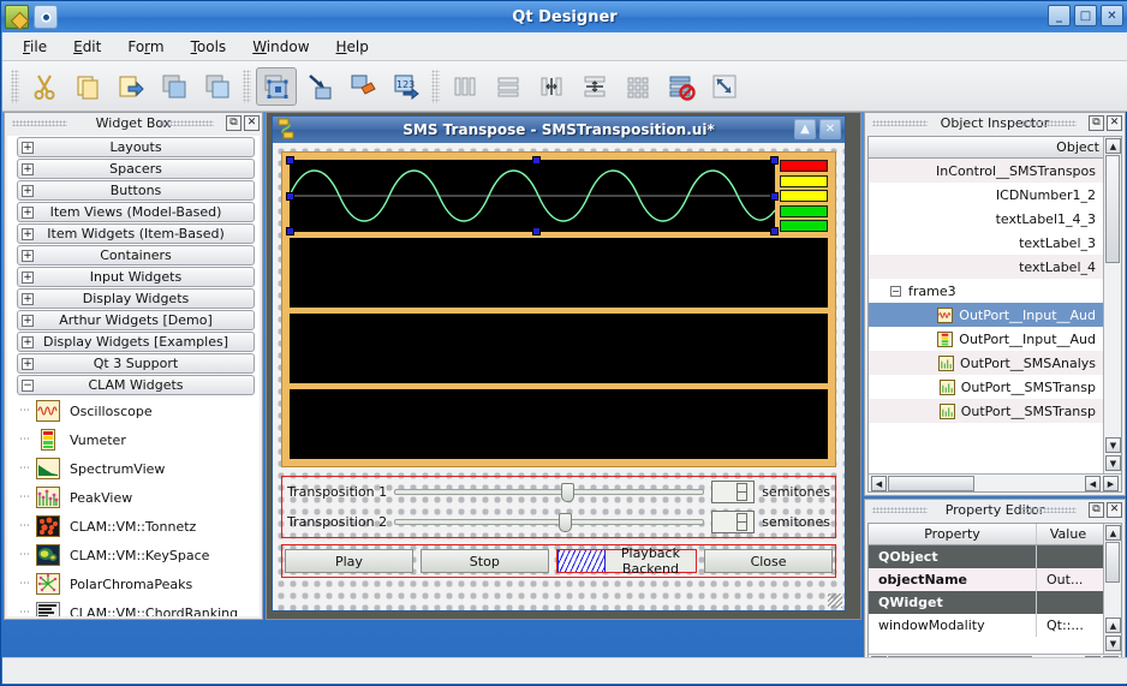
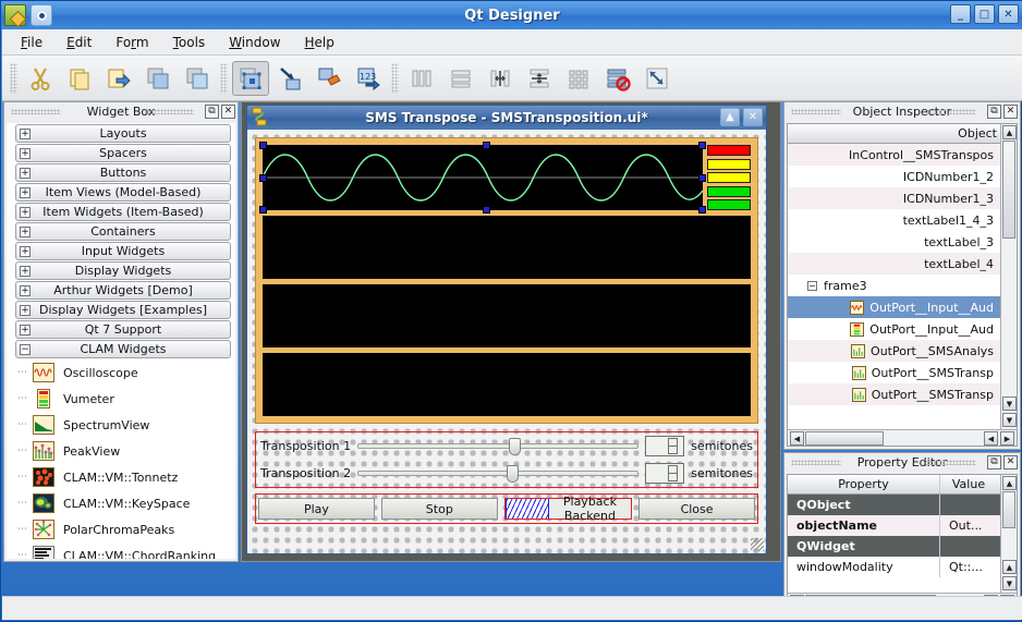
  Qt Designer
  _
  □
  ✕
  File
  Edit
  Form
  Tools
  Window
  Help
  123
  Widget B
  ⧉
  ✕
  +
  Layouts
  +
  Spacers
  +
  Buttons
  +
  Item Views (Model-Based)
  +
  Item Widgets (Item-Based)
  +
  Containers
  +
  Input Widgets
  +
  Display Widgets
  +
  Arthur Widgets [Demo]
  +
  Display Widgets [Examples]
  +
- Qt 3 Support
+ Qt 7 Support
  −
  CLAM Widgets
  ⋯
  Oscilloscope
  ⋯
  Vumeter
  ⋯
  SpectrumView
  ⋯
  PeakView
  ⋯
  CLAM::VM::Tonnetz
  ⋯
  CLAM::VM::KeySpace
  ⋯
  PolarChromaPeaks
  ⋯
  CLAM::VM::ChordRanking
  SMS Transpose - SMSTransposition.ui*
  ▲
  ✕
  Transposition 1
  semitones
  Transposition 2
  semitones
  Play
  Stop
  Playback Backend
  Close
  Object Inspe
  ⧉
  ✕
  Object
  InControl__SMSTranspos
  ICDNumber1_2
+ ICDNumber1_3
  textLabel1_4_3
  textLabel_3
  textLabel_4
  −
  frame3
  OutPort__Input__Aud
  OutPort__Input__Aud
  OutPort__SMSAnalys
  OutPort__SMSTransp
  OutPort__SMSTransp
  ▲
  ▼
  ▼
  ◀
  ◀
  ▶
  Property Ed
  ⧉
  ✕
  Property
  Value
  QObject
  objectName
  Out...
  QWidget
  windowModality
  Qt::...
  ▲
  ▲
  ▼
